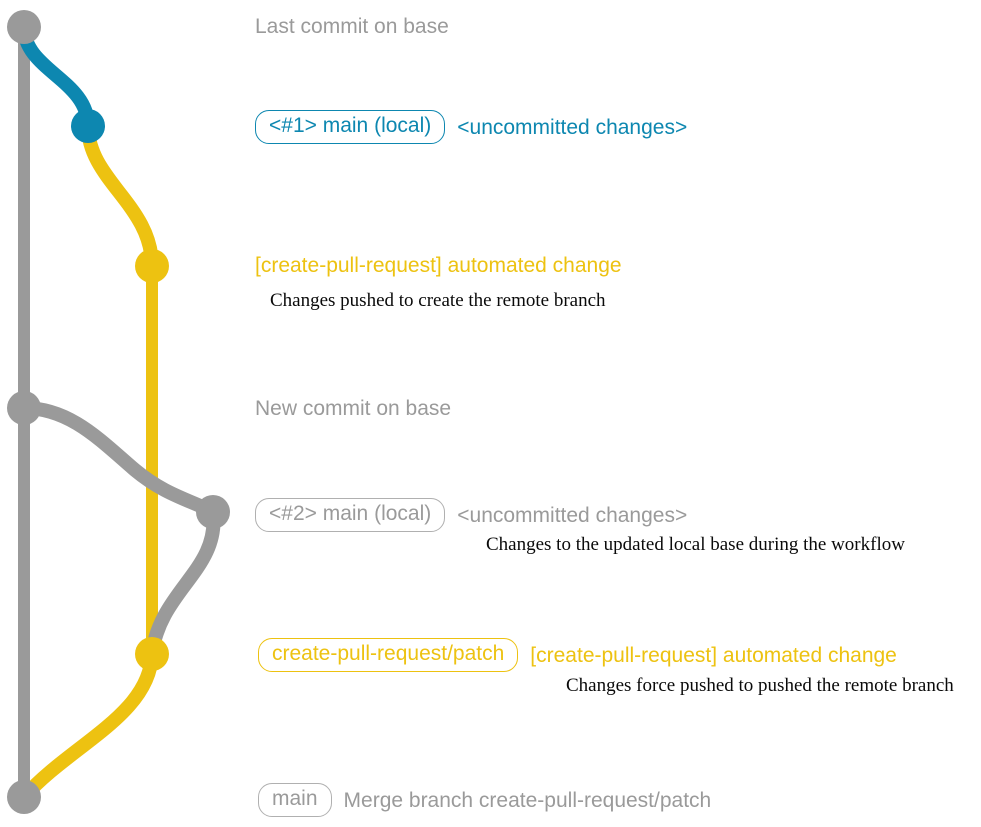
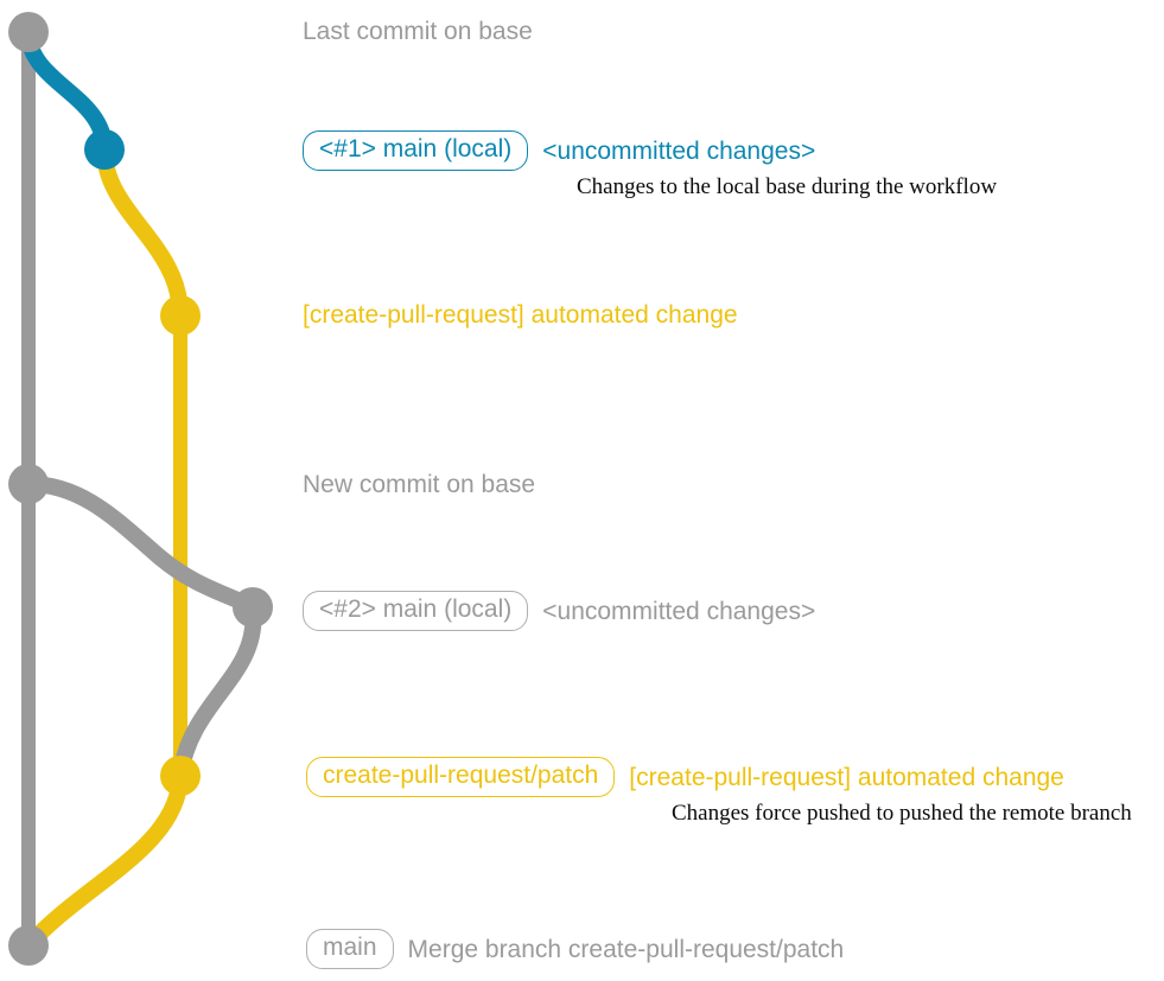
  Last commit on base
  <#1> main (local)
  <uncommitted changes>
+ Changes to the local base during the workflow
  [create-pull-request] automated change
- Changes pushed to create the remote branch
  New commit on base
  <#2> main (local)
  <uncommitted changes>
- Changes to the updated local base during the workflow
  create-pull-request/patch
  [create-pull-request] automated change
  Changes force pushed to pushed the remote branch
  main
  Merge branch create-pull-request/patch
